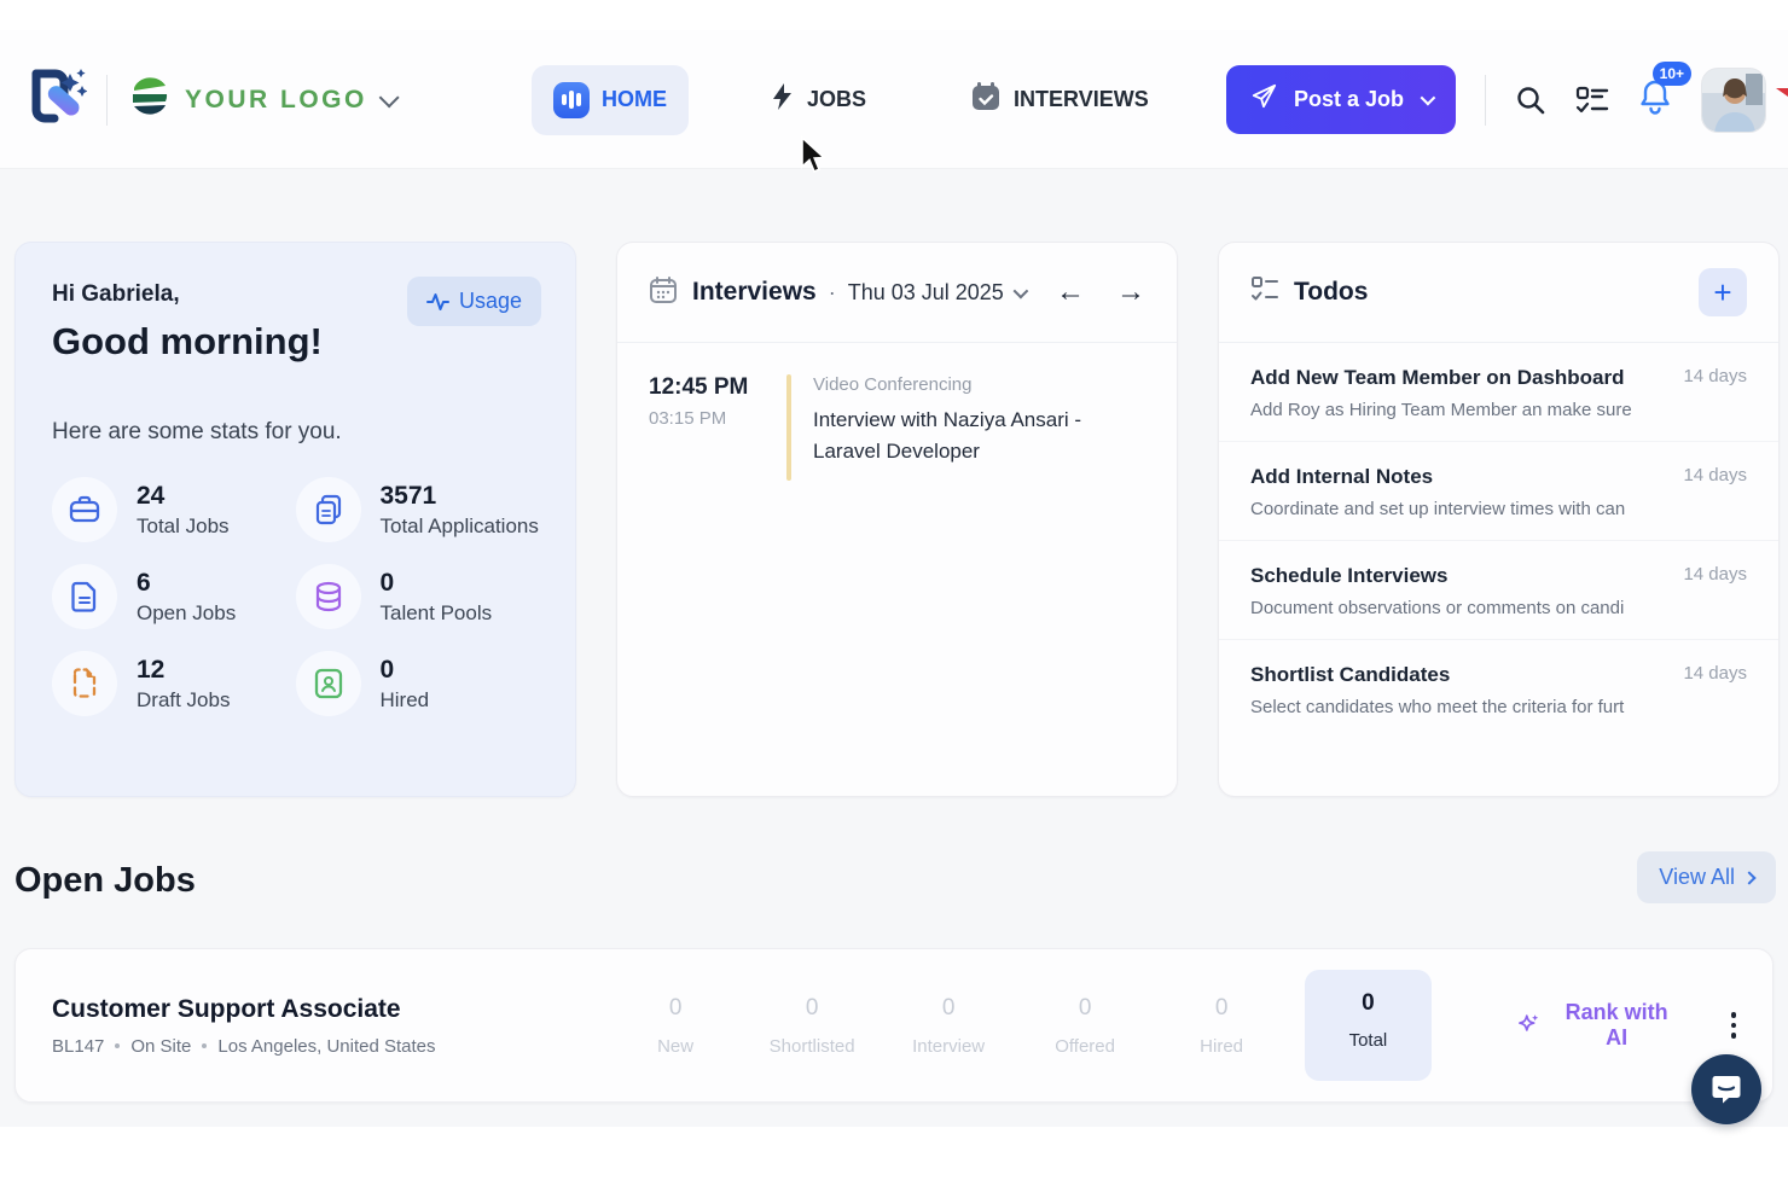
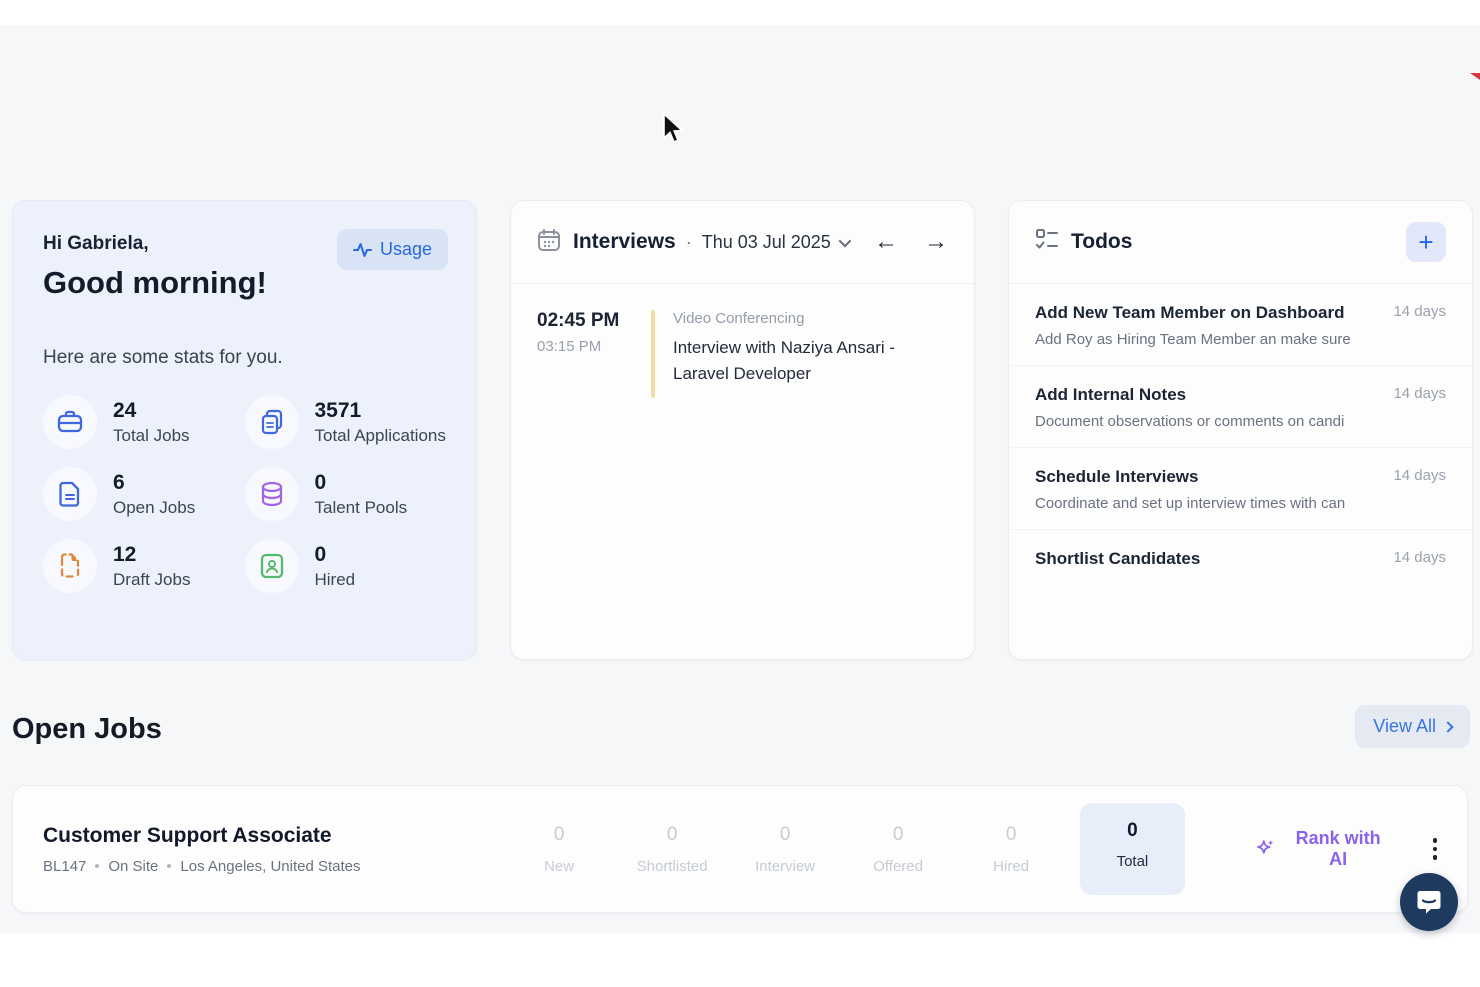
- YOUR LOGO
- HOME
- JOBS
- INTERVIEWS
- Post a Job
- 10+
  Hi Gabriela,
  Good morning!
  Usage
  Here are some stats for you.
  24
  Total Jobs
  3571
  Total Applications
  6
  Open Jobs
  0
  Talent Pools
  12
  Draft Jobs
  0
  Hired
  Interviews
  Thu 03 Jul 2025
  ←
  →
- 12:45 PM
+ 02:45 PM
  03:15 PM
  Video Conferencing
  Interview with Naziya Ansari - Laravel Developer
  Todos
  +
  Add New Team Member on Dashboard
  14 days
  Add Roy as Hiring Team Member an make sure
  Add Internal Notes
  14 days
- Coordinate and set up interview times with can
+ Document observations or comments on candi
  Schedule Interviews
  14 days
- Document observations or comments on candi
+ Coordinate and set up interview times with can
  Shortlist Candidates
  14 days
- Select candidates who meet the criteria for furt
  Open Jobs
  View All
  Customer Support Associate
  BL147
  On Site
  Los Angeles, United States
  0
  New
  0
  Shortlisted
  0
  Interview
  0
  Offered
  0
  Hired
  0
  Total
  Rank with AI
